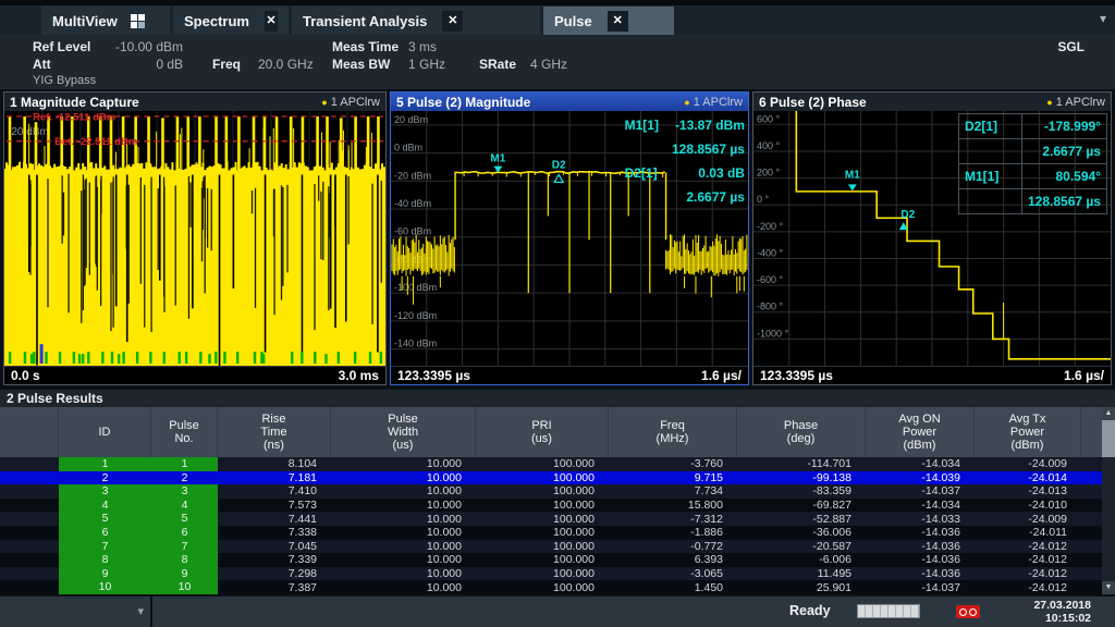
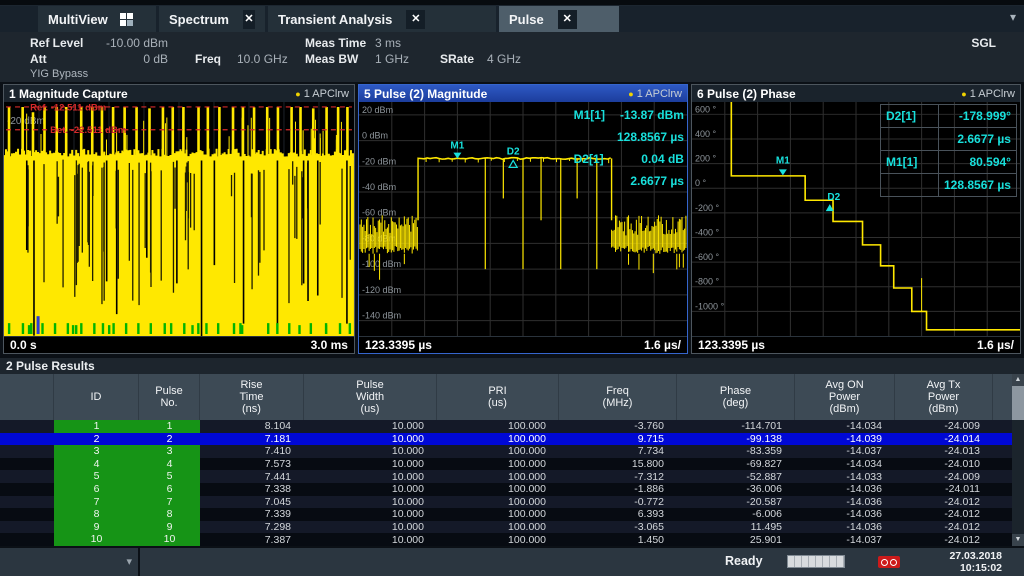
  MultiView
  Spectrum
  ✕
  Transient Analysis
  ✕
  Pulse
  ✕
  ▾
  SGL
  YIG Bypass
  Ref Level
  -10.00 dBm
  Meas Time
  3 ms
  Att
  0 dB
  Freq
- 20.0 GHz
+ 10.0 GHz
  Meas BW
  1 GHz
  SRate
  4 GHz
  1 Magnitude Capture
  ● 1 APClrw
  Ref. -12.511 dBm
  Det. -22.511 dBm
  0.0 s
  3.0 ms
  5 Pulse (2) Magnitude
  ● 1 APClrw
  20 dBm
  0 dBm
  -20 dBm
  -40 dBm
  -60 dBm
  -100 dBm
  -120 dBm
  -140 dBm
  M1
  D2
  M1[1]
  -13.87 dBm
  128.8567 µs
  D2[1]
- 0.03 dB
+ 0.04 dB
  2.6677 µs
  123.3395 µs
  1.6 µs/
  6 Pulse (2) Phase
  ● 1 APClrw
  600 °
  400 °
  200 °
  0 °
  -200 °
  -400 °
  -600 °
  -800 °
  -1000 °
  M1
  D2
  D2[1]
  -178.999°
  2.6677 µs
  M1[1]
  80.594°
  128.8567 µs
  123.3395 µs
  1.6 µs/
  2 Pulse Results
  ID
  Pulse
  No.
  Rise
  Time
  (ns)
  Pulse
  Width
  (us)
  PRI
  (us)
  Freq
  (MHz)
  Phase
  (deg)
  Avg ON
  Power
  (dBm)
  Avg Tx
  Power
  (dBm)
  1
  1
  8.104
  10.000
  100.000
  -3.760
  -114.701
  -14.034
  -24.009
  2
  2
  7.181
  10.000
  100.000
  9.715
  -99.138
  -14.039
  -24.014
  3
  3
  7.410
  10.000
  100.000
  7.734
  -83.359
  -14.037
  -24.013
  4
  4
  7.573
  10.000
  100.000
  15.800
  -69.827
  -14.034
  -24.010
  5
  5
  7.441
  10.000
  100.000
  -7.312
  -52.887
  -14.033
  -24.009
  6
  6
  7.338
  10.000
  100.000
  -1.886
  -36.006
  -14.036
  -24.011
  7
  7
  7.045
  10.000
  100.000
  -0.772
  -20.587
  -14.036
  -24.012
  8
  8
  7.339
  10.000
  100.000
  6.393
  -6.006
  -14.036
  -24.012
  9
  9
  7.298
  10.000
  100.000
  -3.065
  11.495
  -14.036
  -24.012
  10
  10
  7.387
  10.000
  100.000
  1.450
  25.901
  -14.037
  -24.012
  ▾
  Ready
  27.03.2018
  10:15:02
